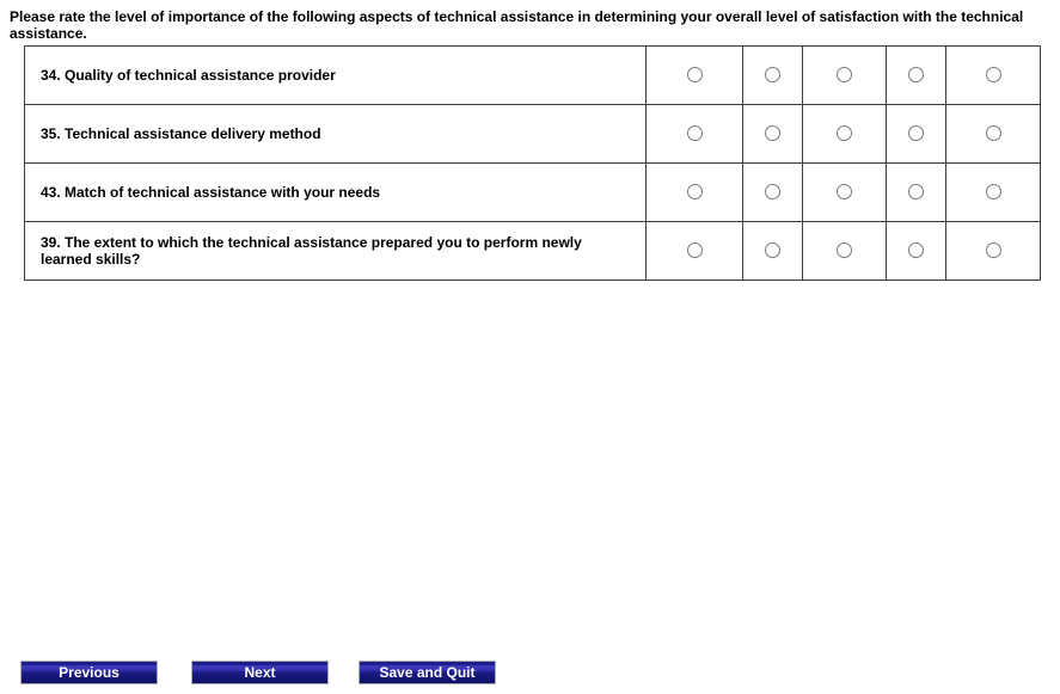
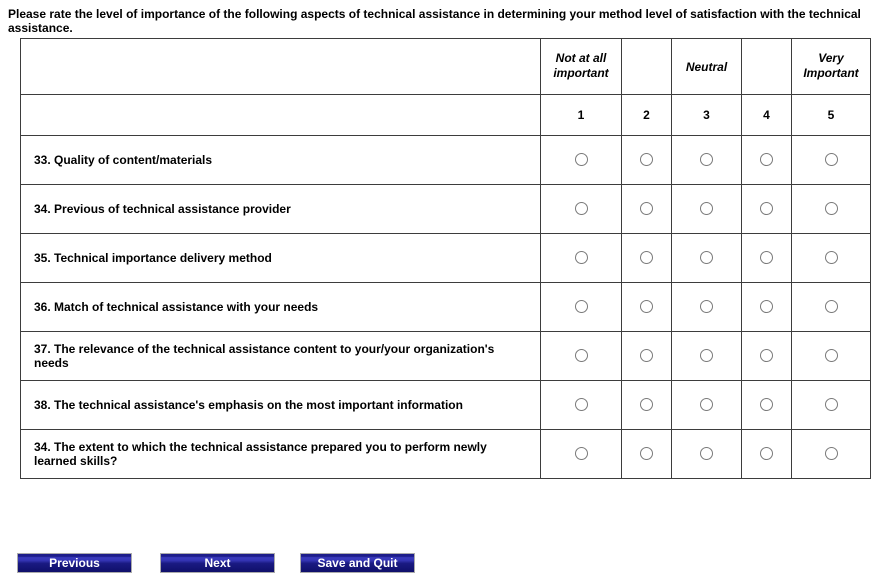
- Please rate the level of importance of the following aspects of technical assistance in determining your overall level of satisfaction with the technical assistance.
+ Please rate the level of importance of the following aspects of technical assistance in determining your method level of satisfaction with the technical assistance.
+ 	Not at all important		Neutral		Very Important
+ 	1	2	3	4	5
+ 33. Quality of content/materials
- 34. Quality of technical assistance provider
+ 34. Previous of technical assistance provider
- 35. Technical assistance delivery method
+ 35. Technical importance delivery method
- 43. Match of technical assistance with your needs
+ 36. Match of technical assistance with your needs
+ 37. The relevance of the technical assistance content to your/your organization's needs
+ 38. The technical assistance's emphasis on the most important information
- 39. The extent to which the technical assistance prepared you to perform newly learned skills?
+ 34. The extent to which the technical assistance prepared you to perform newly learned skills?
  Previous
  Next
  Save and Quit
